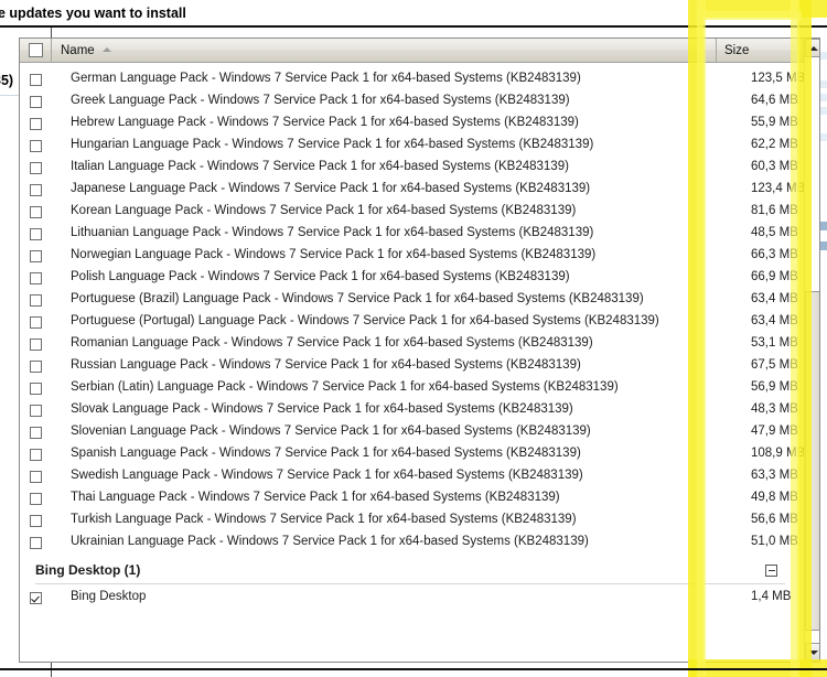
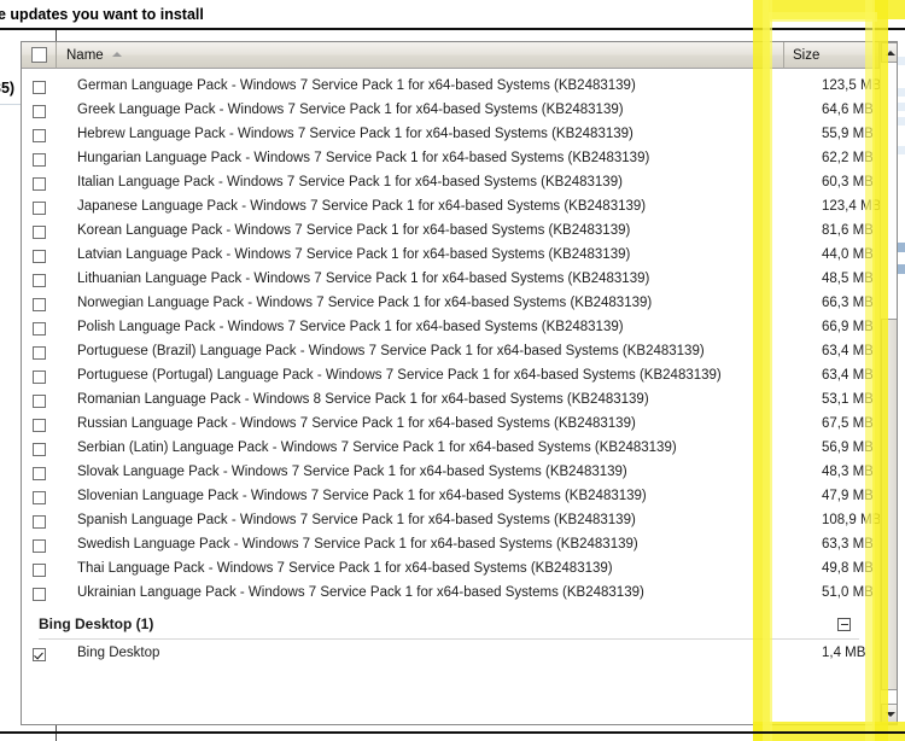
  e updates you want to install
  Name
  Size
  German Language Pack - Windows 7 Service Pack 1 for x64-based Systems (KB2483139)
  123,5 MB
  Greek Language Pack - Windows 7 Service Pack 1 for x64-based Systems (KB2483139)
  64,6 MB
  Hebrew Language Pack - Windows 7 Service Pack 1 for x64-based Systems (KB2483139)
  55,9 MB
  Hungarian Language Pack - Windows 7 Service Pack 1 for x64-based Systems (KB2483139)
  62,2 MB
  Italian Language Pack - Windows 7 Service Pack 1 for x64-based Systems (KB2483139)
  60,3 MB
  Japanese Language Pack - Windows 7 Service Pack 1 for x64-based Systems (KB2483139)
  123,4 MB
  Korean Language Pack - Windows 7 Service Pack 1 for x64-based Systems (KB2483139)
  81,6 MB
+ Latvian Language Pack - Windows 7 Service Pack 1 for x64-based Systems (KB2483139)
+ 44,0 MB
  Lithuanian Language Pack - Windows 7 Service Pack 1 for x64-based Systems (KB2483139)
  48,5 MB
  Norwegian Language Pack - Windows 7 Service Pack 1 for x64-based Systems (KB2483139)
  66,3 MB
  Polish Language Pack - Windows 7 Service Pack 1 for x64-based Systems (KB2483139)
  66,9 MB
  Portuguese (Brazil) Language Pack - Windows 7 Service Pack 1 for x64-based Systems (KB2483139)
  63,4 MB
  Portuguese (Portugal) Language Pack - Windows 7 Service Pack 1 for x64-based Systems (KB2483139)
  63,4 MB
- Romanian Language Pack - Windows 7 Service Pack 1 for x64-based Systems (KB2483139)
+ Romanian Language Pack - Windows 8 Service Pack 1 for x64-based Systems (KB2483139)
  53,1 MB
  Russian Language Pack - Windows 7 Service Pack 1 for x64-based Systems (KB2483139)
  67,5 MB
  Serbian (Latin) Language Pack - Windows 7 Service Pack 1 for x64-based Systems (KB2483139)
  56,9 MB
  Slovak Language Pack - Windows 7 Service Pack 1 for x64-based Systems (KB2483139)
  48,3 MB
  Slovenian Language Pack - Windows 7 Service Pack 1 for x64-based Systems (KB2483139)
  47,9 MB
  Spanish Language Pack - Windows 7 Service Pack 1 for x64-based Systems (KB2483139)
  108,9 MB
  Swedish Language Pack - Windows 7 Service Pack 1 for x64-based Systems (KB2483139)
  63,3 MB
  Thai Language Pack - Windows 7 Service Pack 1 for x64-based Systems (KB2483139)
  49,8 MB
- Turkish Language Pack - Windows 7 Service Pack 1 for x64-based Systems (KB2483139)
- 56,6 MB
  Ukrainian Language Pack - Windows 7 Service Pack 1 for x64-based Systems (KB2483139)
  51,0 MB
  Bing Desktop (1)
  Bing Desktop
  1,4 MB
